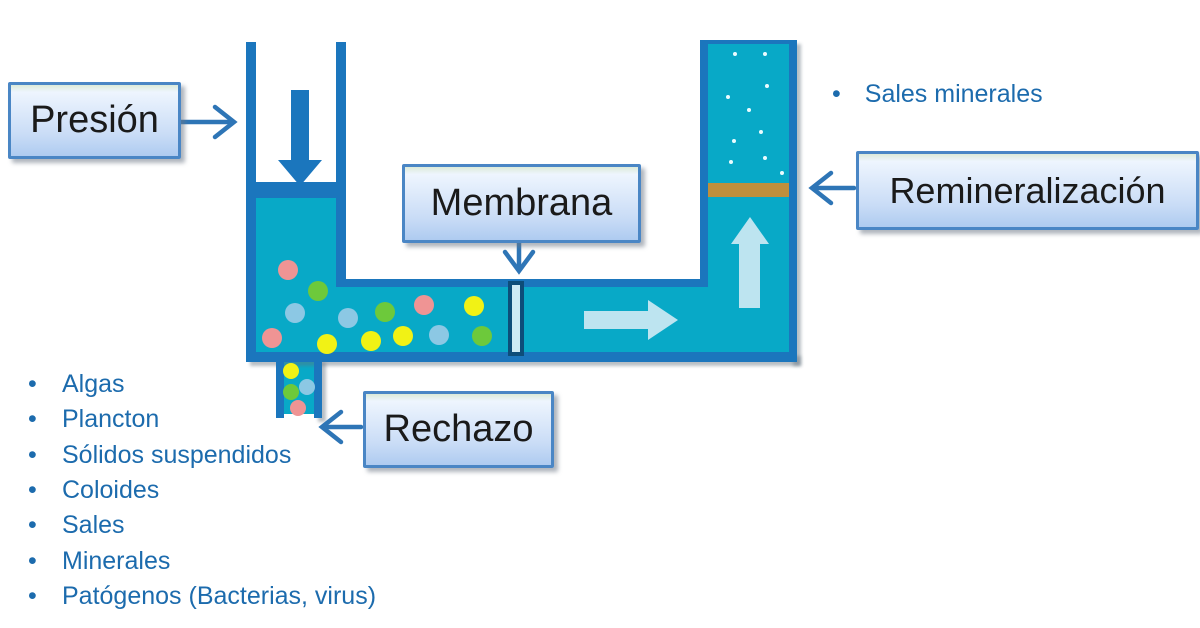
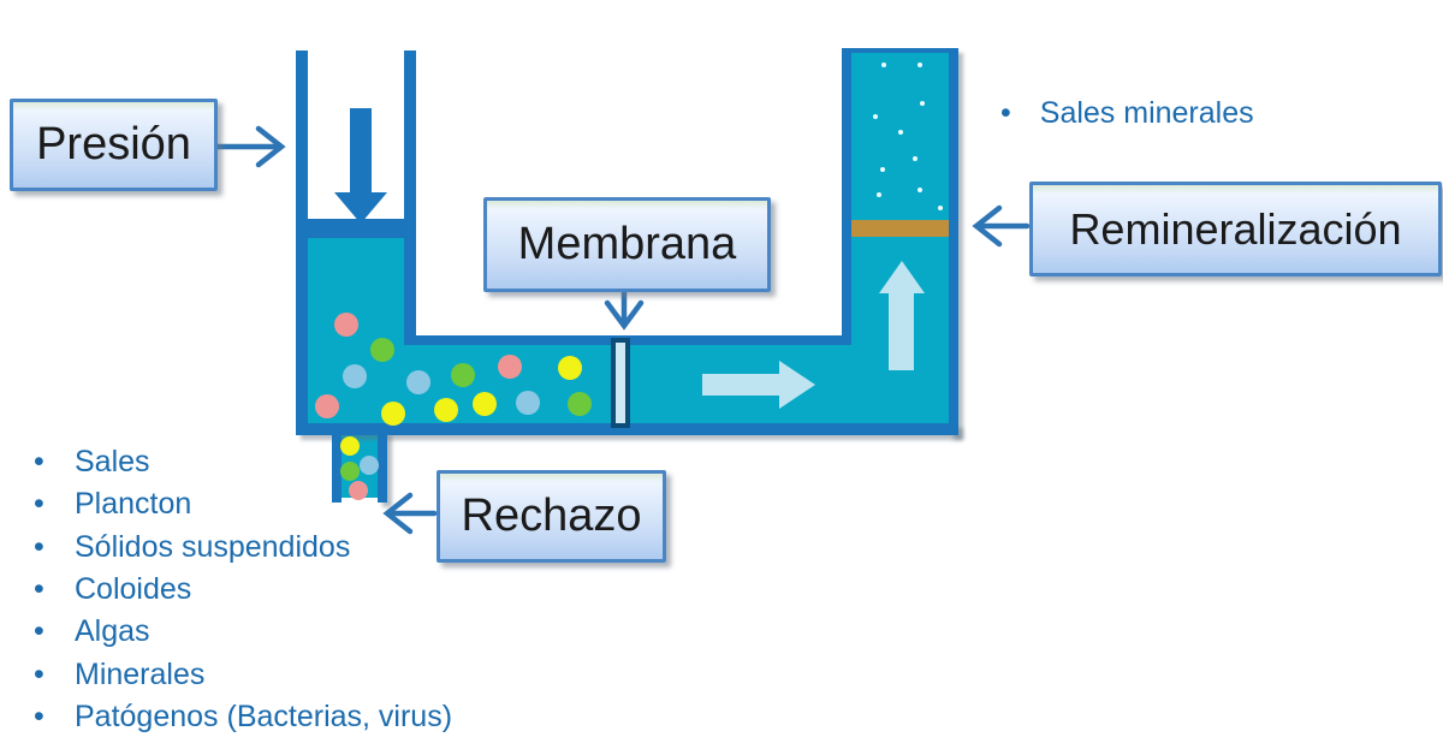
  Presión
  Membrana
  Remineralización
  Rechazo
  •
  Sales minerales
- Algas
+ Sales
  Plancton
  Sólidos suspendidos
  Coloides
- Sales
+ Algas
  Minerales
  Patógenos (Bacterias, virus)
